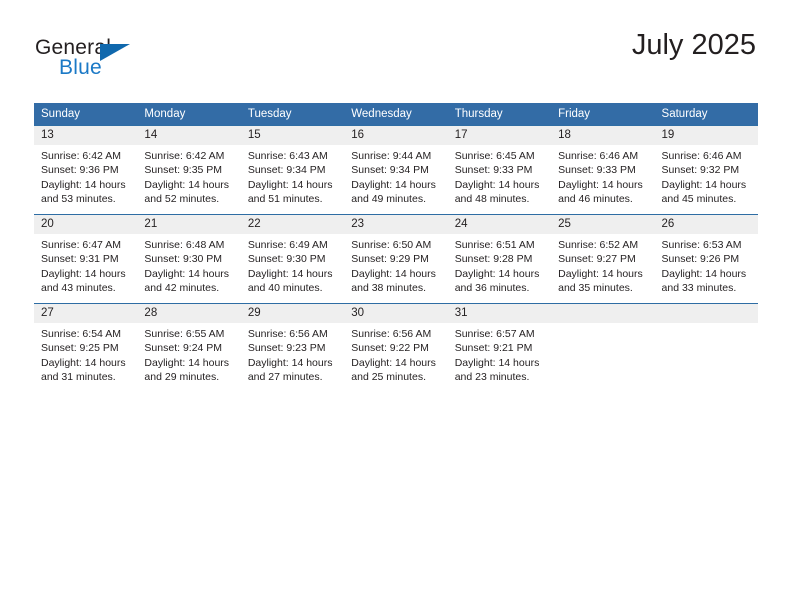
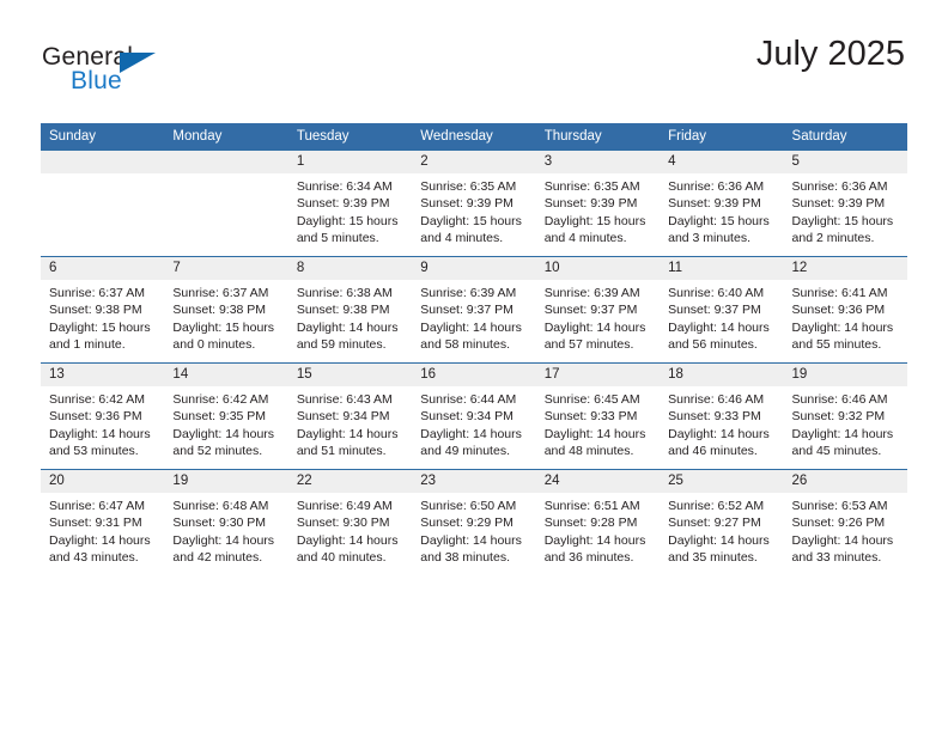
  General
  Blue
  July 2025
  Sunday	Monday	Tuesday	Wednesday	Thursday	Friday	Saturday
+ 		1Sunrise: 6:34 AMSunset: 9:39 PMDaylight: 15 hoursand 5 minutes.	2Sunrise: 6:35 AMSunset: 9:39 PMDaylight: 15 hoursand 4 minutes.	3Sunrise: 6:35 AMSunset: 9:39 PMDaylight: 15 hoursand 4 minutes.	4Sunrise: 6:36 AMSunset: 9:39 PMDaylight: 15 hoursand 3 minutes.	5Sunrise: 6:36 AMSunset: 9:39 PMDaylight: 15 hoursand 2 minutes.
+ 6Sunrise: 6:37 AMSunset: 9:38 PMDaylight: 15 hoursand 1 minute.	7Sunrise: 6:37 AMSunset: 9:38 PMDaylight: 15 hoursand 0 minutes.	8Sunrise: 6:38 AMSunset: 9:38 PMDaylight: 14 hoursand 59 minutes.	9Sunrise: 6:39 AMSunset: 9:37 PMDaylight: 14 hoursand 58 minutes.	10Sunrise: 6:39 AMSunset: 9:37 PMDaylight: 14 hoursand 57 minutes.	11Sunrise: 6:40 AMSunset: 9:37 PMDaylight: 14 hoursand 56 minutes.	12Sunrise: 6:41 AMSunset: 9:36 PMDaylight: 14 hoursand 55 minutes.
- 13Sunrise: 6:42 AMSunset: 9:36 PMDaylight: 14 hoursand 53 minutes.	14Sunrise: 6:42 AMSunset: 9:35 PMDaylight: 14 hoursand 52 minutes.	15Sunrise: 6:43 AMSunset: 9:34 PMDaylight: 14 hoursand 51 minutes.	16Sunrise: 9:44 AMSunset: 9:34 PMDaylight: 14 hoursand 49 minutes.	17Sunrise: 6:45 AMSunset: 9:33 PMDaylight: 14 hoursand 48 minutes.	18Sunrise: 6:46 AMSunset: 9:33 PMDaylight: 14 hoursand 46 minutes.	19Sunrise: 6:46 AMSunset: 9:32 PMDaylight: 14 hoursand 45 minutes.
+ 13Sunrise: 6:42 AMSunset: 9:36 PMDaylight: 14 hoursand 53 minutes.	14Sunrise: 6:42 AMSunset: 9:35 PMDaylight: 14 hoursand 52 minutes.	15Sunrise: 6:43 AMSunset: 9:34 PMDaylight: 14 hoursand 51 minutes.	16Sunrise: 6:44 AMSunset: 9:34 PMDaylight: 14 hoursand 49 minutes.	17Sunrise: 6:45 AMSunset: 9:33 PMDaylight: 14 hoursand 48 minutes.	18Sunrise: 6:46 AMSunset: 9:33 PMDaylight: 14 hoursand 46 minutes.	19Sunrise: 6:46 AMSunset: 9:32 PMDaylight: 14 hoursand 45 minutes.
- 20Sunrise: 6:47 AMSunset: 9:31 PMDaylight: 14 hoursand 43 minutes.	21Sunrise: 6:48 AMSunset: 9:30 PMDaylight: 14 hoursand 42 minutes.	22Sunrise: 6:49 AMSunset: 9:30 PMDaylight: 14 hoursand 40 minutes.	23Sunrise: 6:50 AMSunset: 9:29 PMDaylight: 14 hoursand 38 minutes.	24Sunrise: 6:51 AMSunset: 9:28 PMDaylight: 14 hoursand 36 minutes.	25Sunrise: 6:52 AMSunset: 9:27 PMDaylight: 14 hoursand 35 minutes.	26Sunrise: 6:53 AMSunset: 9:26 PMDaylight: 14 hoursand 33 minutes.
+ 20Sunrise: 6:47 AMSunset: 9:31 PMDaylight: 14 hoursand 43 minutes.	19Sunrise: 6:48 AMSunset: 9:30 PMDaylight: 14 hoursand 42 minutes.	22Sunrise: 6:49 AMSunset: 9:30 PMDaylight: 14 hoursand 40 minutes.	23Sunrise: 6:50 AMSunset: 9:29 PMDaylight: 14 hoursand 38 minutes.	24Sunrise: 6:51 AMSunset: 9:28 PMDaylight: 14 hoursand 36 minutes.	25Sunrise: 6:52 AMSunset: 9:27 PMDaylight: 14 hoursand 35 minutes.	26Sunrise: 6:53 AMSunset: 9:26 PMDaylight: 14 hoursand 33 minutes.
- 27Sunrise: 6:54 AMSunset: 9:25 PMDaylight: 14 hoursand 31 minutes.	28Sunrise: 6:55 AMSunset: 9:24 PMDaylight: 14 hoursand 29 minutes.	29Sunrise: 6:56 AMSunset: 9:23 PMDaylight: 14 hoursand 27 minutes.	30Sunrise: 6:56 AMSunset: 9:22 PMDaylight: 14 hoursand 25 minutes.	31Sunrise: 6:57 AMSunset: 9:21 PMDaylight: 14 hoursand 23 minutes.
